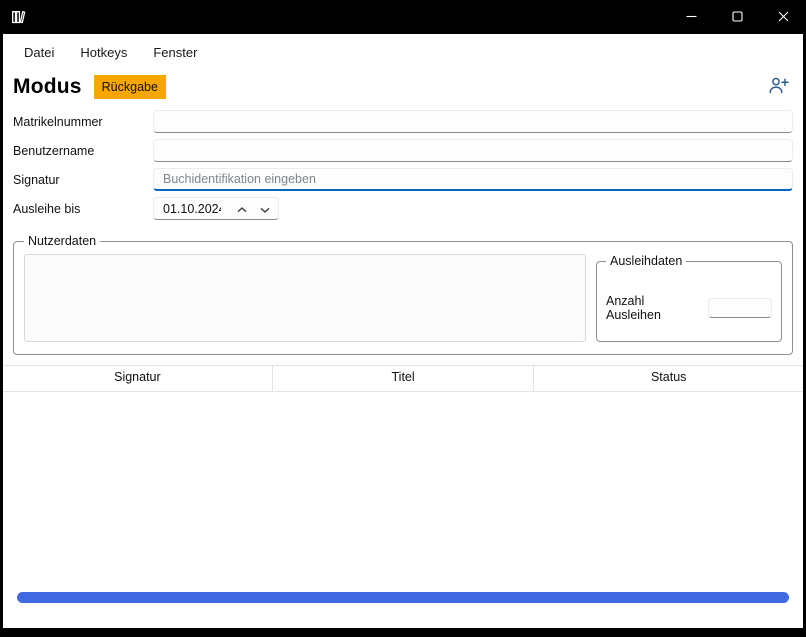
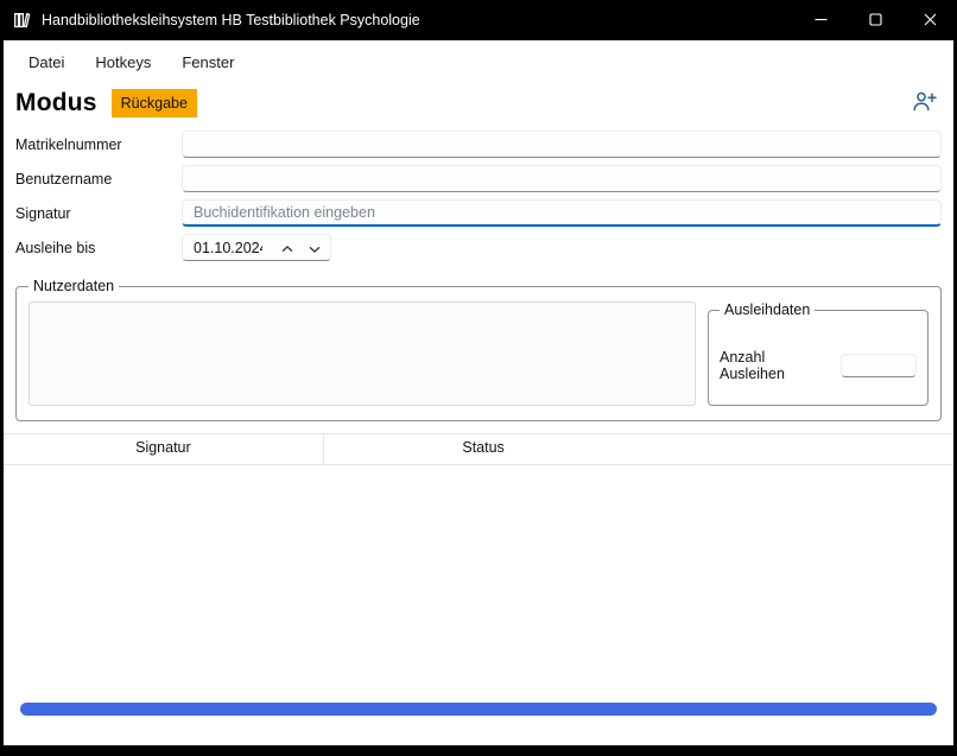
+ Handbibliotheksleihsystem HB Testbibliothek Psychologie
  Datei
  Hotkeys
  Fenster
  Modus
  Rückgabe
  Matrikelnummer
  Benutzername
  Signatur
  Buchidentifikation eingeben
  Ausleihe bis
  01.10.202
  Nutzerdaten
  Ausleihdaten
  Anzahl Ausleihen
  Signatur
- Titel
  Status
